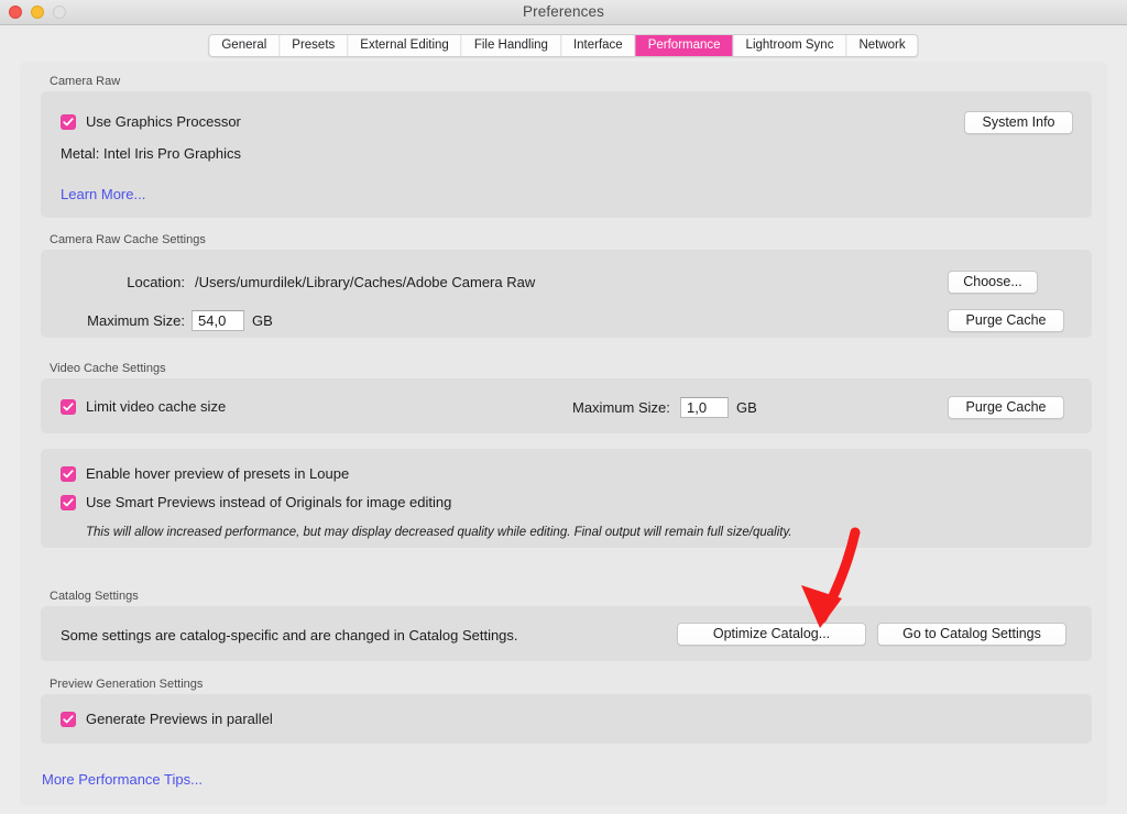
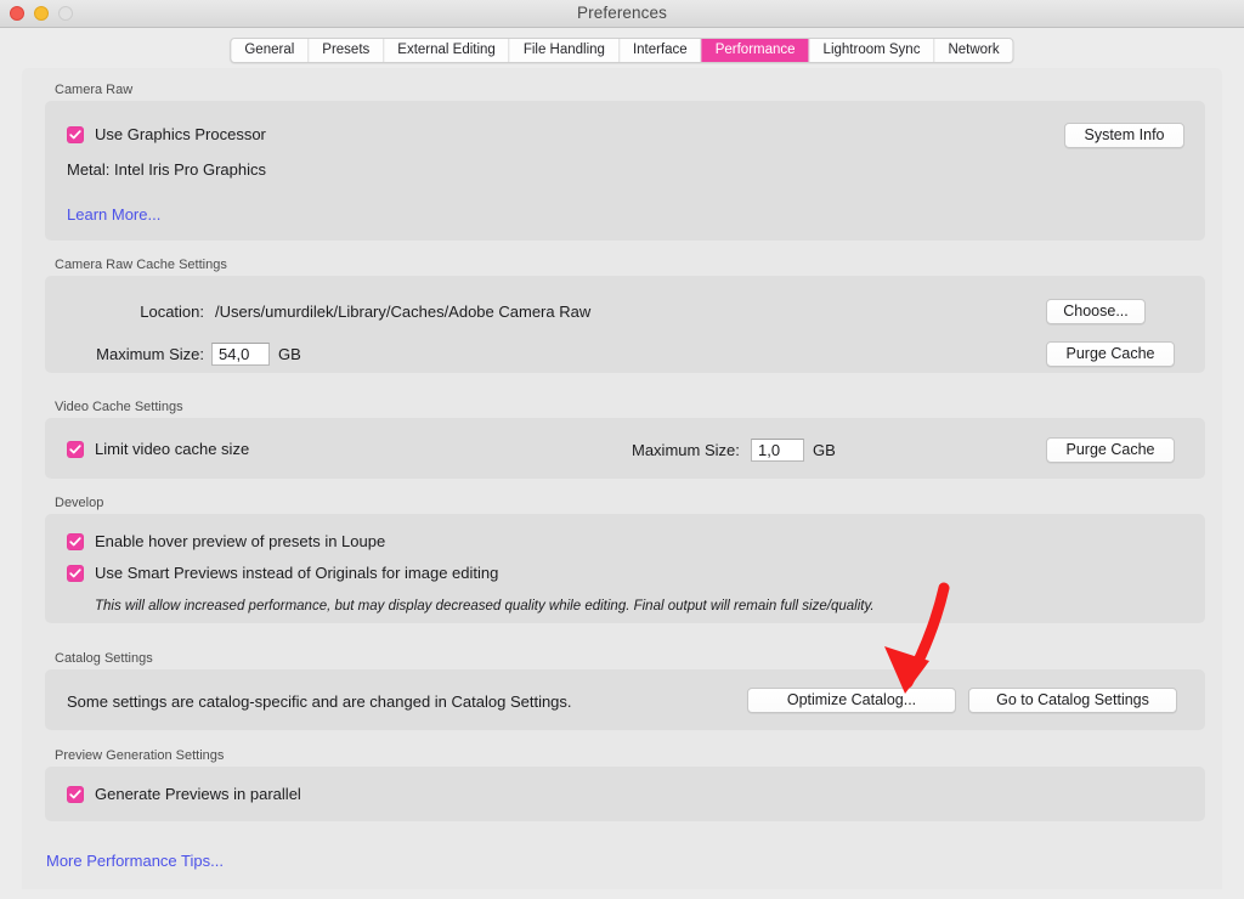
  Preferences
  General
  Presets
  External Editing
  File Handling
  Interface
  Performance
  Lightroom Sync
  Network
  Camera Raw
  Use Graphics Processor
  Metal: Intel Iris Pro Graphics
  Learn More...
  System Info
  Camera Raw Cache Settings
  Location:
  /Users/umurdilek/Library/Caches/Adobe Camera Raw
  Choose...
  Maximum Size:
  54,0
  GB
  Purge Cache
  Video Cache Settings
  Limit video cache size
  Maximum Size:
  1,0
  GB
  Purge Cache
+ Develop
  Enable hover preview of presets in Loupe
  Use Smart Previews instead of Originals for image editing
  This will allow increased performance, but may display decreased quality while editing. Final output will remain full size/quality.
  Catalog Settings
  Some settings are catalog-specific and are changed in Catalog Settings.
  Optimize Catalog...
  Go to Catalog Settings
  Preview Generation Settings
  Generate Previews in parallel
  More Performance Tips...
